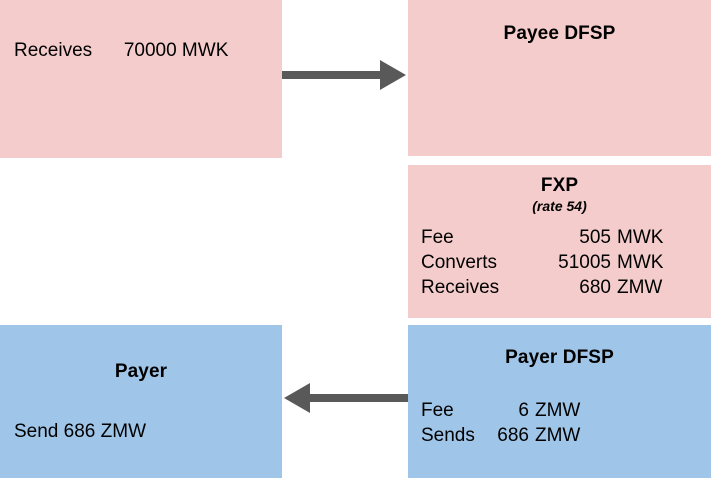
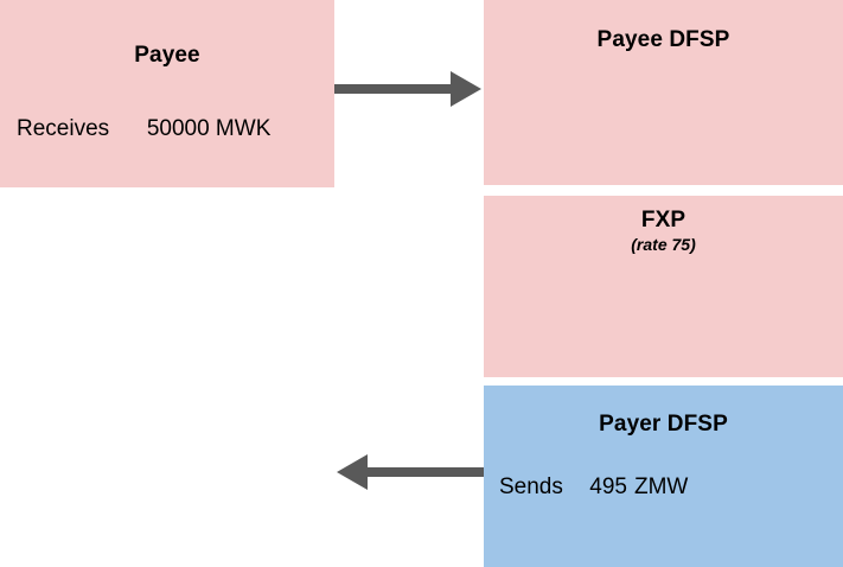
+ Payee
- Receives 70000 MWK
+ Receives 50000 MWK
  Payee DFSP
  FXP
- (rate 54)
+ (rate 75)
- Fee	505	MWK
- Converts	51005	MWK
- Receives	680	ZMW
- Payer
- Send 686 ZMW
  Payer DFSP
- Fee	6	ZMW
- Sends	686	ZMW
+ Sends	495	ZMW
